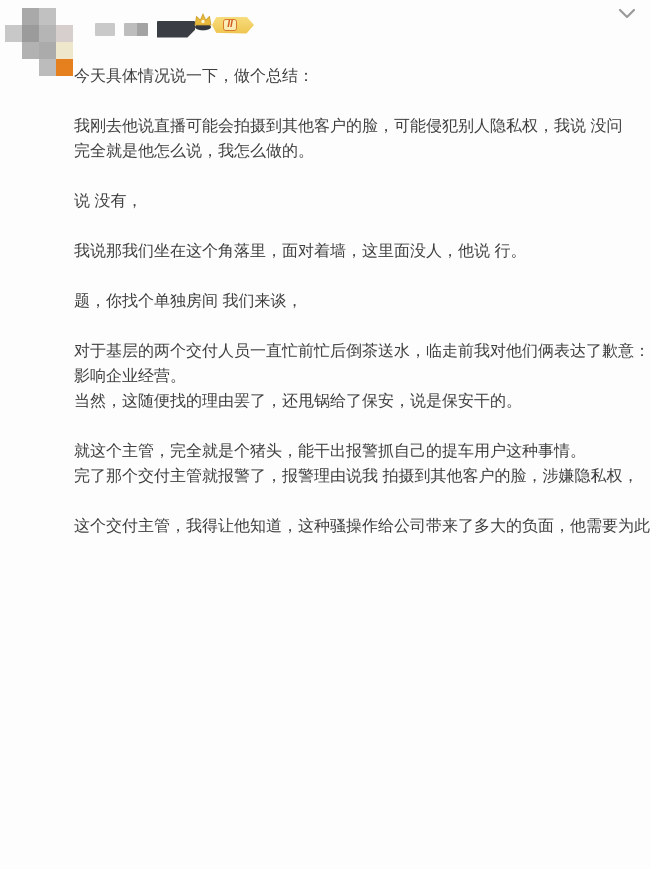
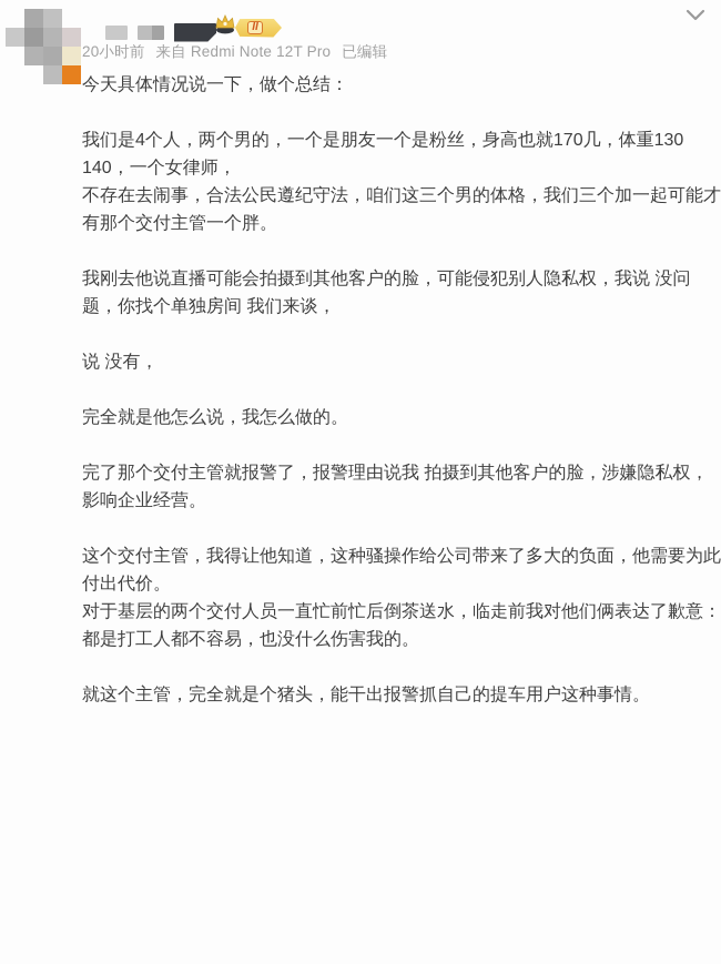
  II
+ 20小时前 来自 Redmi Note 12T Pro 已编辑
  今天具体情况说一下，做个总结：
+ 我们是4个人，两个男的，一个是朋友一个是粉丝，身高也就170几，体重130
+ 140，一个女律师，
+ 不存在去闹事，合法公民遵纪守法，咱们这三个男的体格，我们三个加一起可能才
+ 有那个交付主管一个胖。
  我刚去他说直播可能会拍摄到其他客户的脸，可能侵犯别人隐私权，我说 没问
- 完全就是他怎么说，我怎么做的。
+ 题，你找个单独房间 我们来谈，
  说 没有，
- 我说那我们坐在这个角落里，面对着墙，这里面没人，他说 行。
- 题，你找个单独房间 我们来谈，
+ 完全就是他怎么说，我怎么做的。
- 对于基层的两个交付人员一直忙前忙后倒茶送水，临走前我对他们俩表达了歉意：
+ 完了那个交付主管就报警了，报警理由说我 拍摄到其他客户的脸，涉嫌隐私权，
  影响企业经营。
- 当然，这随便找的理由罢了，还甩锅给了保安，说是保安干的。
- 就这个主管，完全就是个猪头，能干出报警抓自己的提车用户这种事情。
+ 这个交付主管，我得让他知道，这种骚操作给公司带来了多大的负面，他需要为此
+ 付出代价。
- 完了那个交付主管就报警了，报警理由说我 拍摄到其他客户的脸，涉嫌隐私权，
+ 对于基层的两个交付人员一直忙前忙后倒茶送水，临走前我对他们俩表达了歉意：
+ 都是打工人都不容易，也没什么伤害我的。
- 这个交付主管，我得让他知道，这种骚操作给公司带来了多大的负面，他需要为此
+ 就这个主管，完全就是个猪头，能干出报警抓自己的提车用户这种事情。
